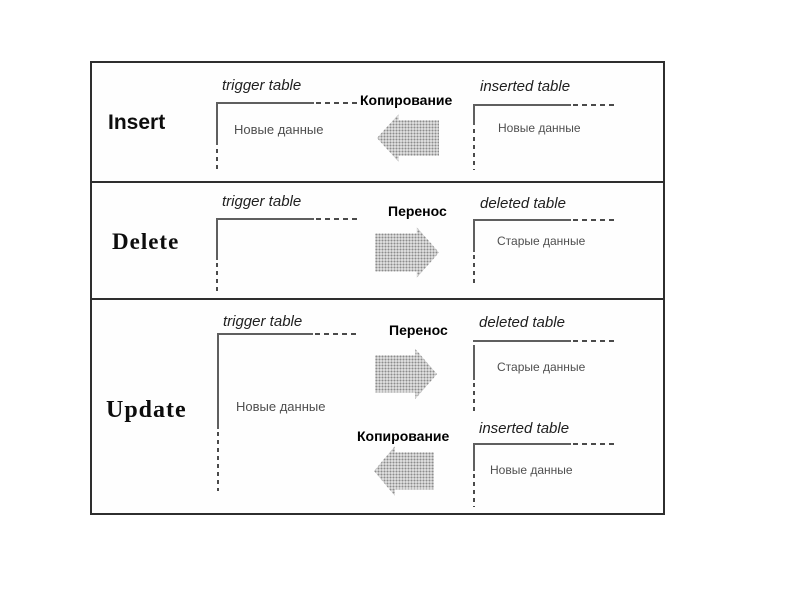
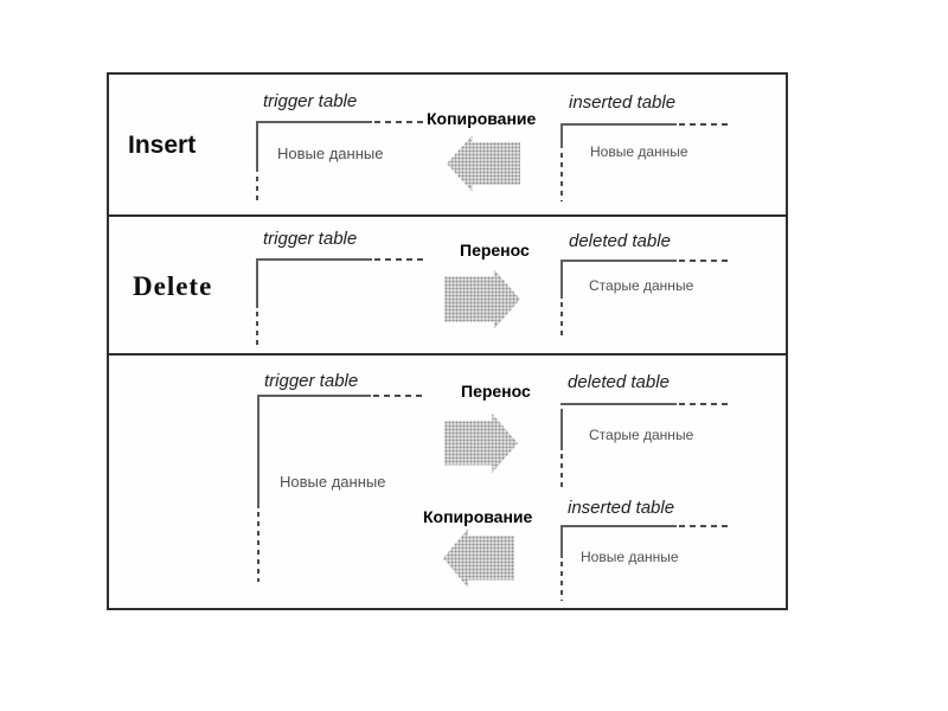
  Insert
  trigger table
  Новые данные
  Копирование
  inserted table
  Новые данные
  Delete
  trigger table
  Перенос
  deleted table
  Старые данные
- Update
  trigger table
  Новые данные
  Перенос
  deleted table
  Старые данные
  Копирование
  inserted table
  Новые данные
